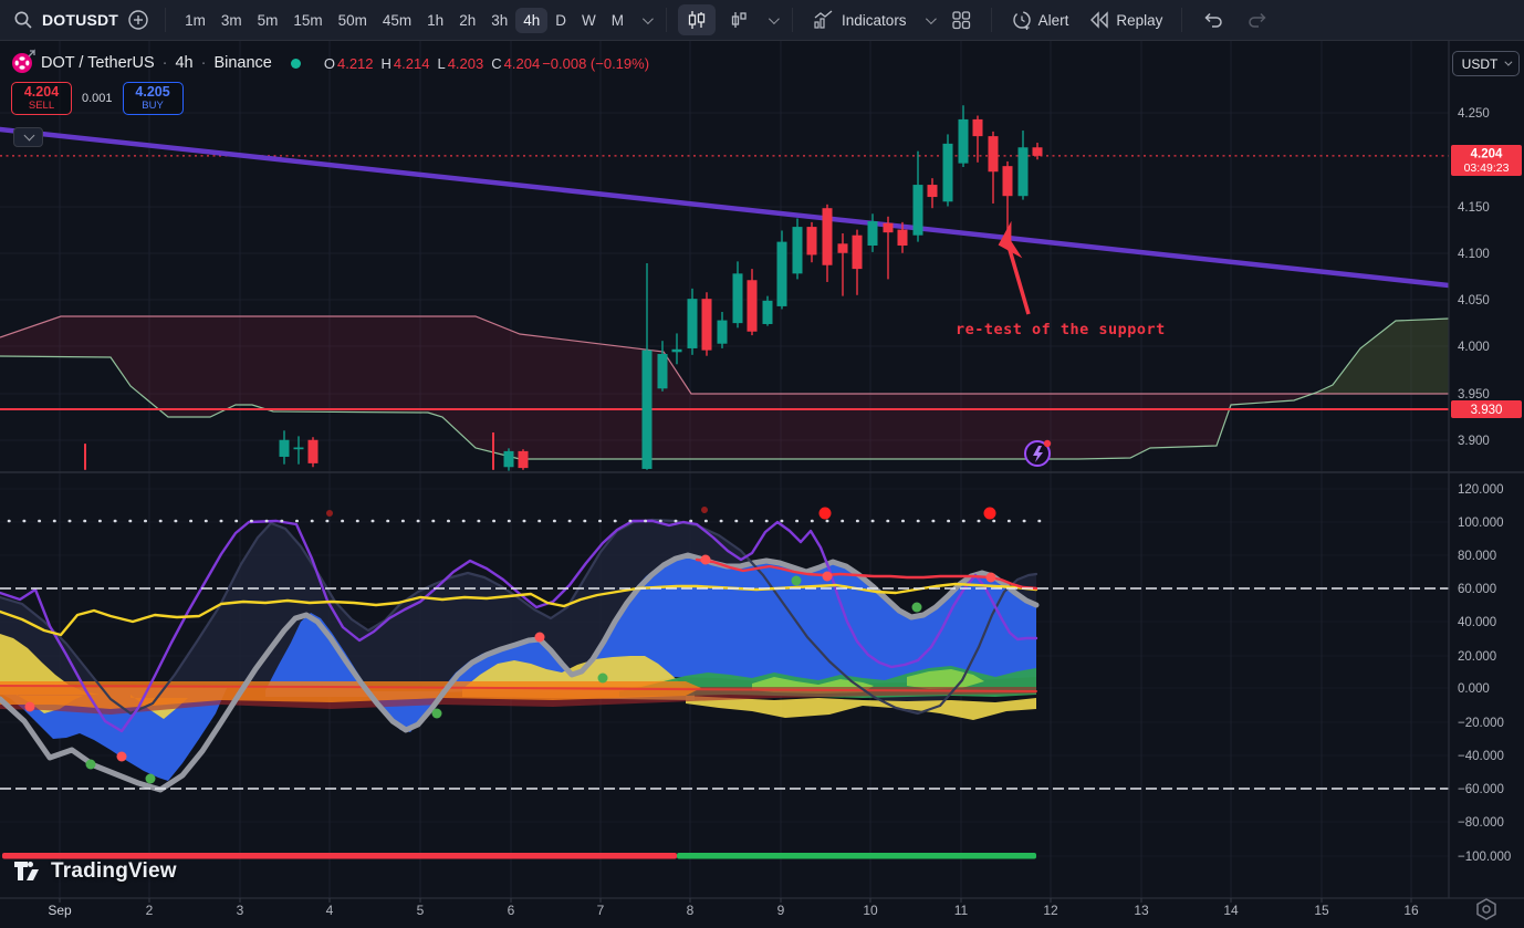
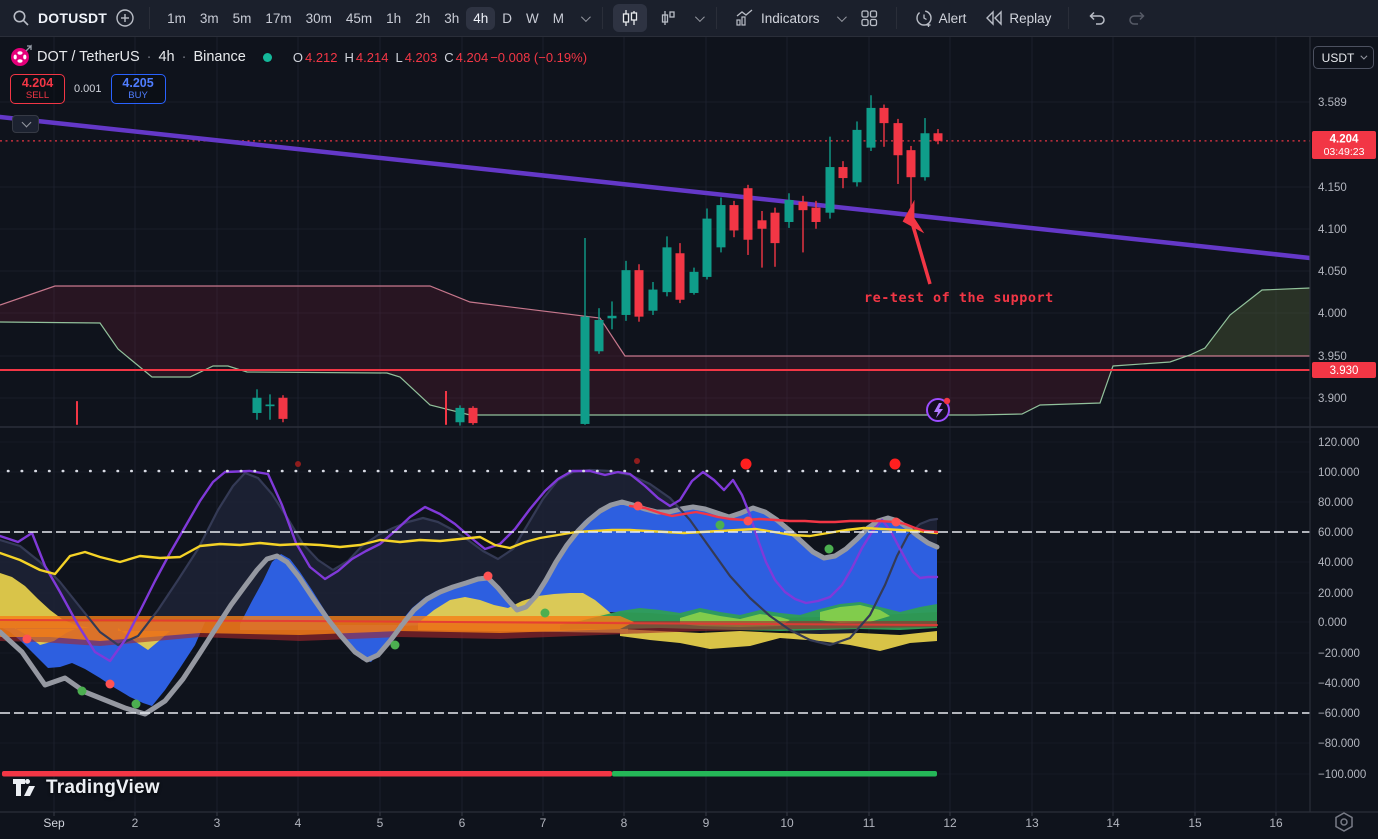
  DOTUSDT
  1m
  3m
  5m
- 15m
+ 17m
- 50m
+ 30m
  45m
  1h
  2h
  3h
  4h
  D
  W
  M
  Indicators
  Alert
  Replay
- 4.250
+ 3.589
  4.150
  4.100
  4.050
  4.000
  3.950
  3.900
  120.000
  100.000
  80.000
  60.000
  40.000
  20.000
  0.000
  −20.000
  −40.000
  −60.000
  −80.000
  −100.000
  4.204
  03:49:23
  3.930
  Sep
  2
  3
  4
  5
  6
  7
  8
  9
  10
  11
  12
  13
  14
  15
  16
  DOT / TetherUS
  ·
  4h
  ·
  Binance
  O
  4.212
  H
  4.214
  L
  4.203
  C
  4.204
  −0.008 (−0.19%)
  4.204
  SELL
  0.001
  4.205
  BUY
  USDT
  re-test of the support
  TradingView
